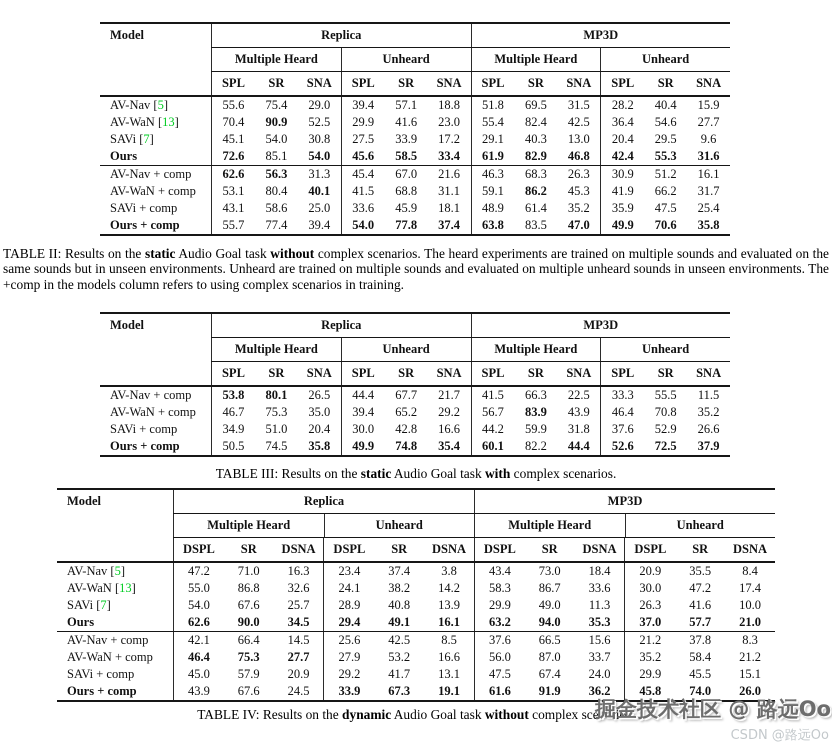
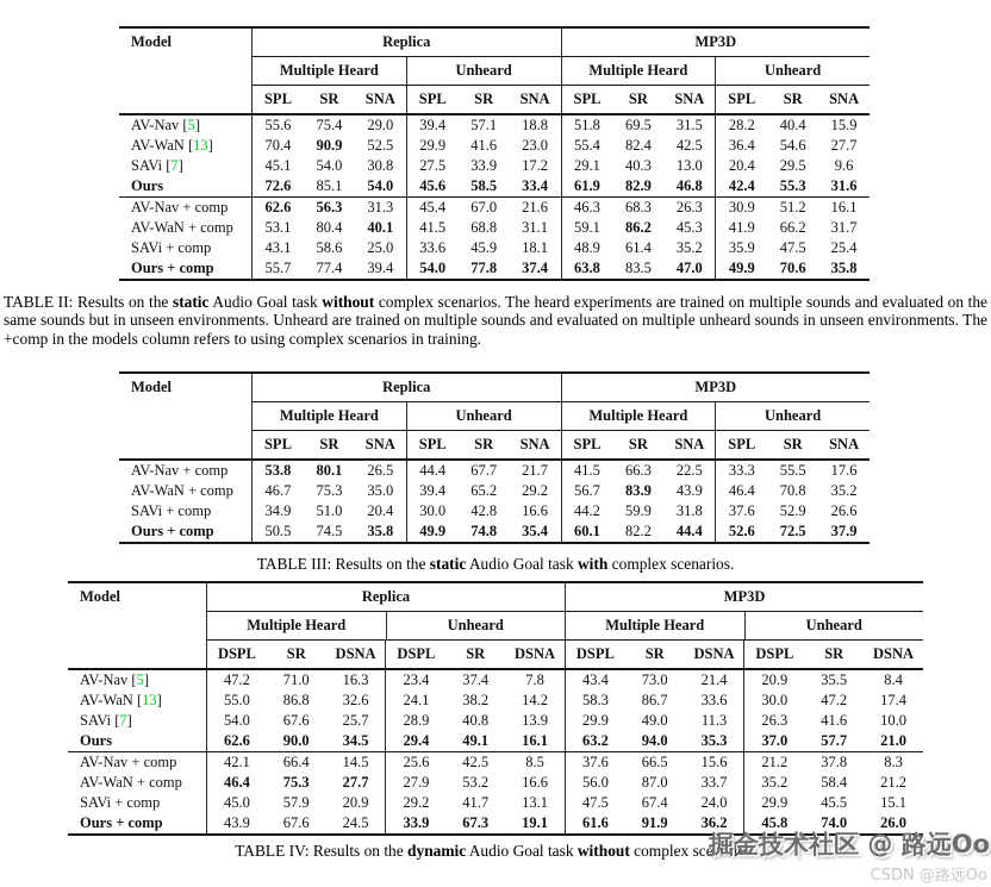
  Model
  Replica
  MP3D
  Multiple Heard
  Unheard
  Multiple Heard
  Unheard
  SPL
  SR
  SNA
  SPL
  SR
  SNA
  SPL
  SR
  SNA
  SPL
  SR
  SNA
  AV-Nav [5]
  55.6
  75.4
  29.0
  39.4
  57.1
  18.8
  51.8
  69.5
  31.5
  28.2
  40.4
  15.9
  AV-WaN [13]
  70.4
  90.9
  52.5
  29.9
  41.6
  23.0
  55.4
  82.4
  42.5
  36.4
  54.6
  27.7
  SAVi [7]
  45.1
  54.0
  30.8
  27.5
  33.9
  17.2
  29.1
  40.3
  13.0
  20.4
  29.5
  9.6
  Ours
  72.6
  85.1
  54.0
  45.6
  58.5
  33.4
  61.9
  82.9
  46.8
  42.4
  55.3
  31.6
  AV-Nav + comp
  62.6
  56.3
  31.3
  45.4
  67.0
  21.6
  46.3
  68.3
  26.3
  30.9
  51.2
  16.1
  AV-WaN + comp
  53.1
  80.4
  40.1
  41.5
  68.8
  31.1
  59.1
  86.2
  45.3
  41.9
  66.2
  31.7
  SAVi + comp
  43.1
  58.6
  25.0
  33.6
  45.9
  18.1
  48.9
  61.4
  35.2
  35.9
  47.5
  25.4
  Ours + comp
  55.7
  77.4
  39.4
  54.0
  77.8
  37.4
  63.8
  83.5
  47.0
  49.9
  70.6
  35.8
  TABLE II: Results on the static Audio Goal task without complex scenarios. The heard experiments are trained on multiple sounds and evaluated on the same sounds but in unseen environments. Unheard are trained on multiple sounds and evaluated on multiple unheard sounds in unseen environments. The +comp in the models column refers to using complex scenarios in training.
  Model
  Replica
  MP3D
  Multiple Heard
  Unheard
  Multiple Heard
  Unheard
  SPL
  SR
  SNA
  SPL
  SR
  SNA
  SPL
  SR
  SNA
  SPL
  SR
  SNA
  AV-Nav + comp
  53.8
  80.1
  26.5
  44.4
  67.7
  21.7
  41.5
  66.3
  22.5
  33.3
  55.5
- 11.5
+ 17.6
  AV-WaN + comp
  46.7
  75.3
  35.0
  39.4
  65.2
  29.2
  56.7
  83.9
  43.9
  46.4
  70.8
  35.2
  SAVi + comp
  34.9
  51.0
  20.4
  30.0
  42.8
  16.6
  44.2
  59.9
  31.8
  37.6
  52.9
  26.6
  Ours + comp
  50.5
  74.5
  35.8
  49.9
  74.8
  35.4
  60.1
  82.2
  44.4
  52.6
  72.5
  37.9
  TABLE III: Results on the static Audio Goal task with complex scenarios.
  Model
  Replica
  MP3D
  Multiple Heard
  Unheard
  Multiple Heard
  Unheard
  DSPL
  SR
  DSNA
  DSPL
  SR
  DSNA
  DSPL
  SR
  DSNA
  DSPL
  SR
  DSNA
  AV-Nav [5]
  47.2
  71.0
  16.3
  23.4
  37.4
- 3.8
+ 7.8
  43.4
  73.0
- 18.4
+ 21.4
  20.9
  35.5
  8.4
  AV-WaN [13]
  55.0
  86.8
  32.6
  24.1
  38.2
  14.2
  58.3
  86.7
  33.6
  30.0
  47.2
  17.4
  SAVi [7]
  54.0
  67.6
  25.7
  28.9
  40.8
  13.9
  29.9
  49.0
  11.3
  26.3
  41.6
  10.0
  Ours
  62.6
  90.0
  34.5
  29.4
  49.1
  16.1
  63.2
  94.0
  35.3
  37.0
  57.7
  21.0
  AV-Nav + comp
  42.1
  66.4
  14.5
  25.6
  42.5
  8.5
  37.6
  66.5
  15.6
  21.2
  37.8
  8.3
  AV-WaN + comp
  46.4
  75.3
  27.7
  27.9
  53.2
  16.6
  56.0
  87.0
  33.7
  35.2
  58.4
  21.2
  SAVi + comp
  45.0
  57.9
  20.9
  29.2
  41.7
  13.1
  47.5
  67.4
  24.0
  29.9
  45.5
  15.1
  Ours + comp
  43.9
  67.6
  24.5
  33.9
  67.3
  19.1
  61.6
  91.9
  36.2
  45.8
  74.0
  26.0
  TABLE IV: Results on the dynamic Audio Goal task without complex scenarios.
  掘金技术社区 @ 路远Oo
  CSDN @路远Oo
